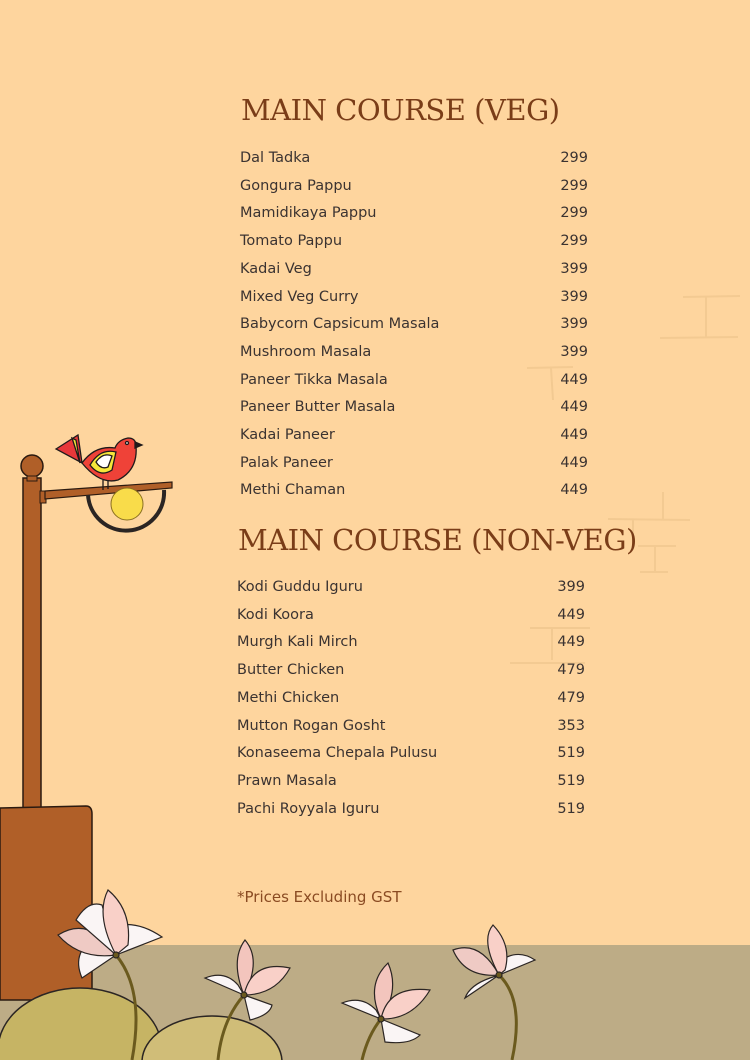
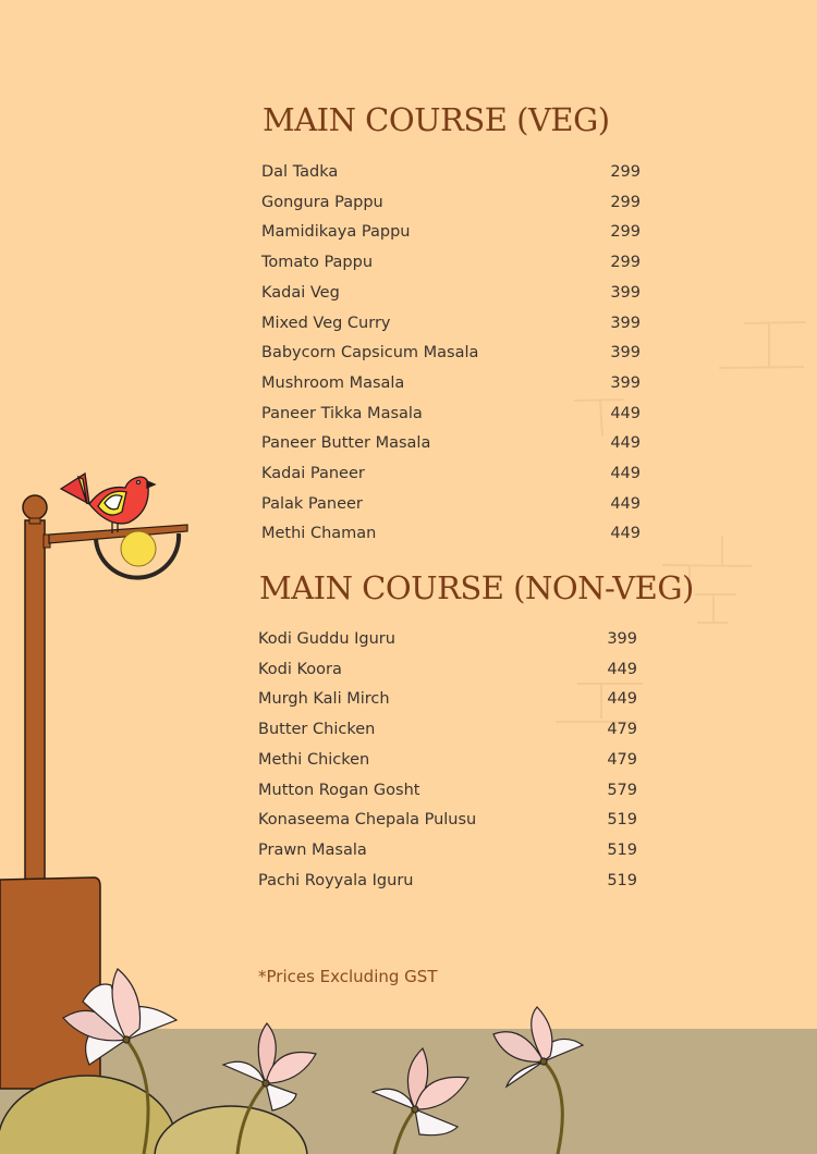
  MAIN COURSE (VEG)
  Dal Tadka
  299
  Gongura Pappu
  299
  Mamidikaya Pappu
  299
  Tomato Pappu
  299
  Kadai Veg
  399
  Mixed Veg Curry
  399
  Babycorn Capsicum Masala
  399
  Mushroom Masala
  399
  Paneer Tikka Masala
  449
  Paneer Butter Masala
  449
  Kadai Paneer
  449
  Palak Paneer
  449
  Methi Chaman
  449
  MAIN COURSE (NON-VEG)
  Kodi Guddu Iguru
  399
  Kodi Koora
  449
  Murgh Kali Mirch
  449
  Butter Chicken
  479
  Methi Chicken
  479
  Mutton Rogan Gosht
- 353
+ 579
  Konaseema Chepala Pulusu
  519
  Prawn Masala
  519
  Pachi Royyala Iguru
  519
  *Prices Excluding GST
